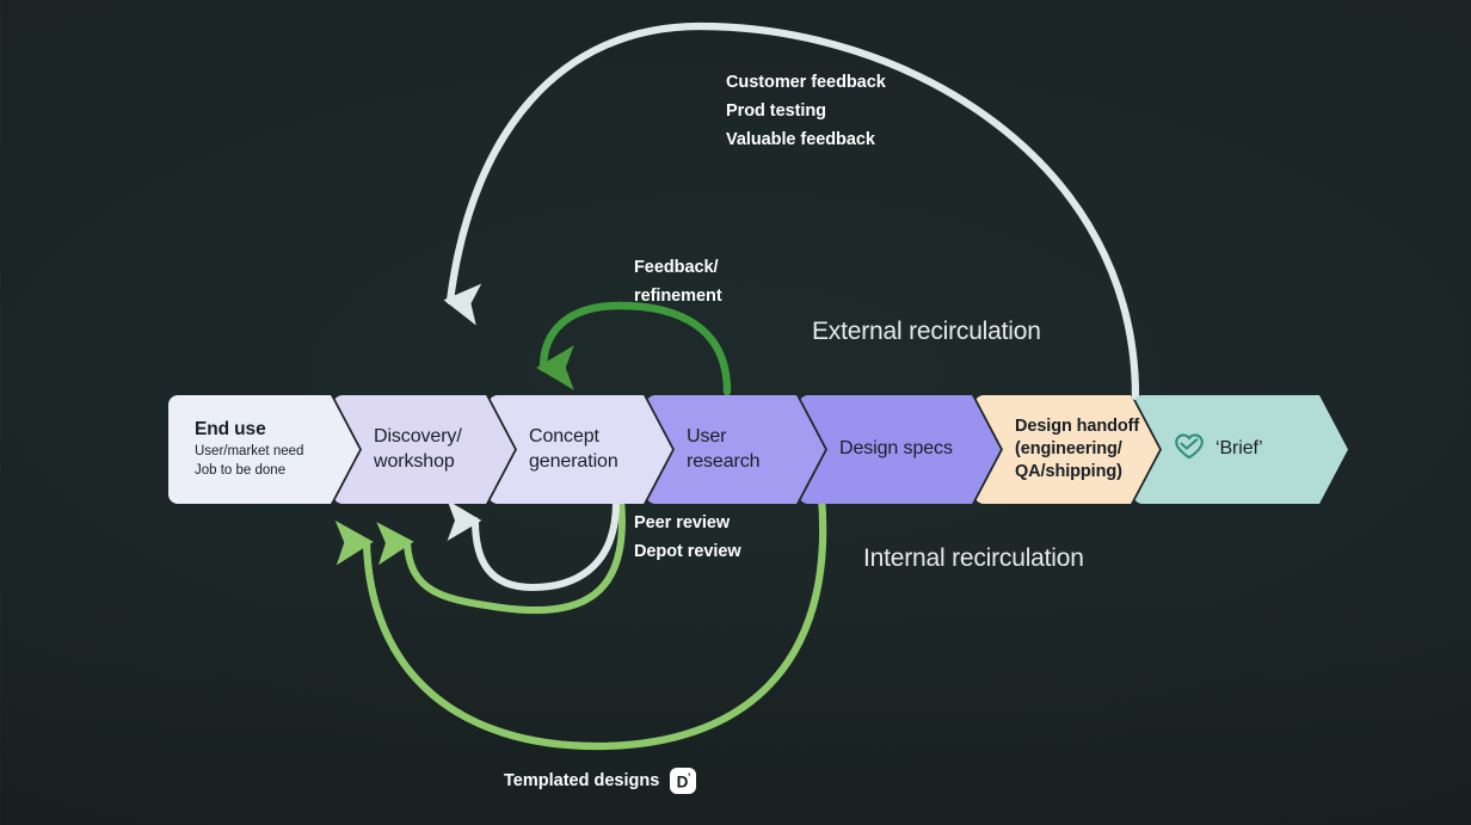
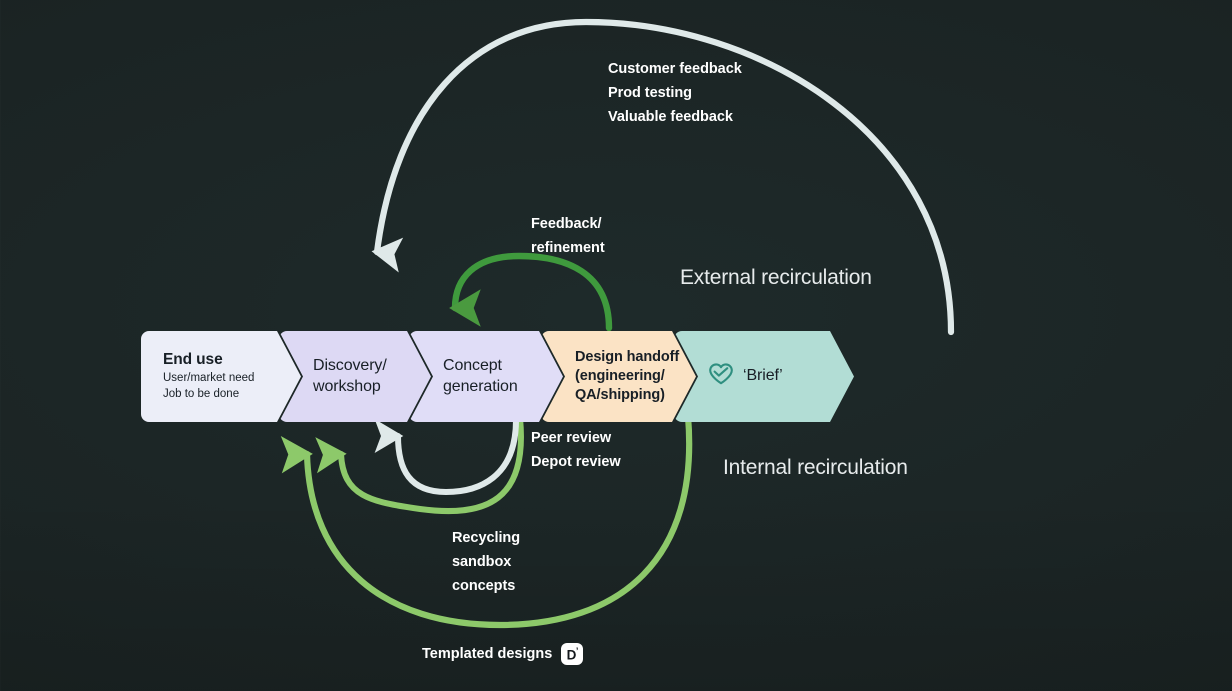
  End use
  User/market need
  Job to be done
  Discovery/
  workshop
  Concept
  generation
- User
- research
- Design specs
  Design handoff
  (engineering/
  QA/shipping)
  ‘Brief’
  Customer feedback
  Prod testing
  Valuable feedback
  External recirculation
  Feedback/
  refinement
  Peer review
  Depot review
  Internal recirculation
+ Recycling
+ sandbox
+ concepts
  Templated designs
  D’
